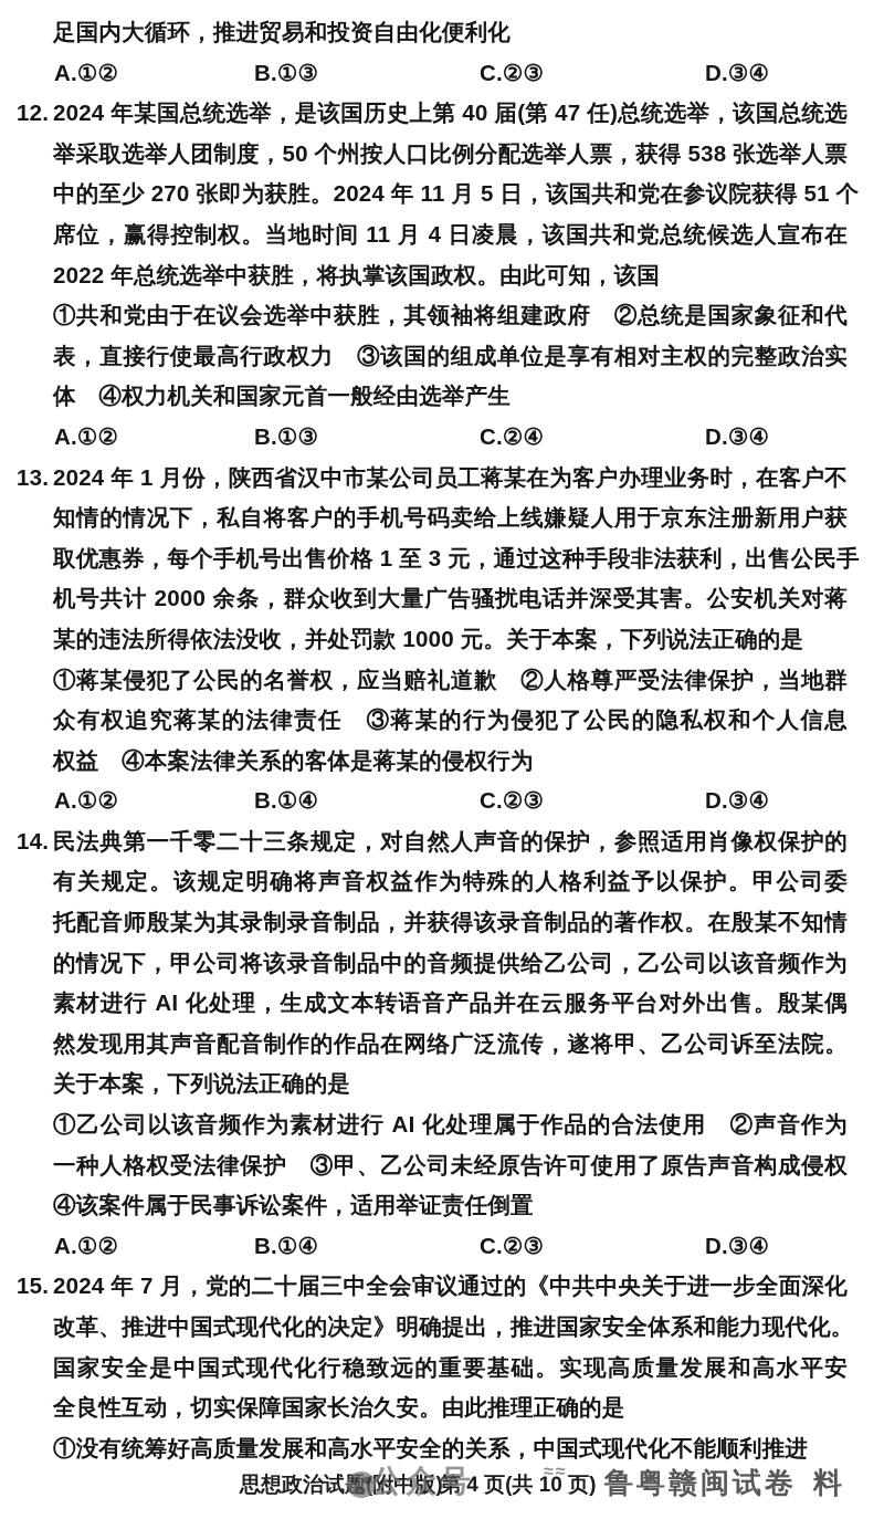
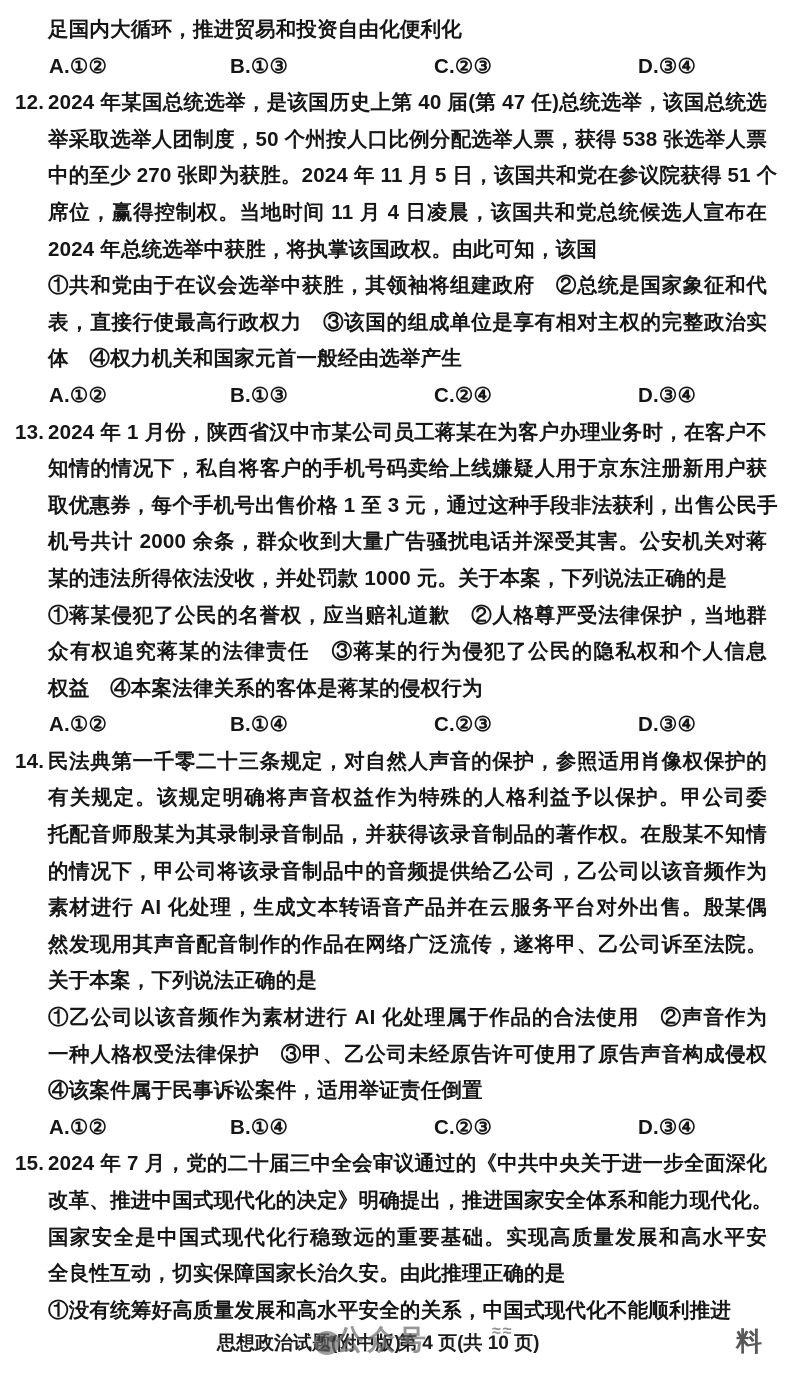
  足国内大循环，推进贸易和投资自由化便利化
  A.①②
  B.①③
  C.②③
  D.③④
  12.
  2024 年某国总统选举，是该国历史上第 40 届(第 47 任)总统选举，该国总统选
  举采取选举人团制度，50 个州按人口比例分配选举人票，获得 538 张选举人票
  中的至少 270 张即为获胜。2024 年 11 月 5 日，该国共和党在参议院获得 51 个
  席位，赢得控制权。当地时间 11 月 4 日凌晨，该国共和党总统候选人宣布在
- 2022 年总统选举中获胜，将执掌该国政权。由此可知，该国
+ 2024 年总统选举中获胜，将执掌该国政权。由此可知，该国
  ①共和党由于在议会选举中获胜，其领袖将组建政府 ②总统是国家象征和代
  表，直接行使最高行政权力 ③该国的组成单位是享有相对主权的完整政治实
  体 ④权力机关和国家元首一般经由选举产生
  A.①②
  B.①③
  C.②④
  D.③④
  13.
  2024 年 1 月份，陕西省汉中市某公司员工蒋某在为客户办理业务时，在客户不
  知情的情况下，私自将客户的手机号码卖给上线嫌疑人用于京东注册新用户获
  取优惠券，每个手机号出售价格 1 至 3 元，通过这种手段非法获利，出售公民手
  机号共计 2000 余条，群众收到大量广告骚扰电话并深受其害。公安机关对蒋
  某的违法所得依法没收，并处罚款 1000 元。关于本案，下列说法正确的是
  ①蒋某侵犯了公民的名誉权，应当赔礼道歉 ②人格尊严受法律保护，当地群
  众有权追究蒋某的法律责任 ③蒋某的行为侵犯了公民的隐私权和个人信息
  权益 ④本案法律关系的客体是蒋某的侵权行为
  A.①②
  B.①④
  C.②③
  D.③④
  14.
  民法典第一千零二十三条规定，对自然人声音的保护，参照适用肖像权保护的
  有关规定。该规定明确将声音权益作为特殊的人格利益予以保护。甲公司委
  托配音师殷某为其录制录音制品，并获得该录音制品的著作权。在殷某不知情
  的情况下，甲公司将该录音制品中的音频提供给乙公司，乙公司以该音频作为
  素材进行 AI 化处理，生成文本转语音产品并在云服务平台对外出售。殷某偶
  然发现用其声音配音制作的作品在网络广泛流传，遂将甲、乙公司诉至法院。
  关于本案，下列说法正确的是
  ①乙公司以该音频作为素材进行 AI 化处理属于作品的合法使用 ②声音作为
  一种人格权受法律保护 ③甲、乙公司未经原告许可使用了原告声音构成侵权
  ④该案件属于民事诉讼案件，适用举证责任倒置
  A.①②
  B.①④
  C.②③
  D.③④
  15.
  2024 年 7 月，党的二十届三中全会审议通过的《中共中央关于进一步全面深化
  改革、推进中国式现代化的决定》明确提出，推进国家安全体系和能力现代化。
  国家安全是中国式现代化行稳致远的重要基础。实现高质量发展和高水平安
  全良性互动，切实保障国家长治久安。由此推理正确的是
  ①没有统筹好高质量发展和高水平安全的关系，中国式现代化不能顺利推进
  ≈≈
  思想政治试题(附中版)
  第 4 页(共 10 页)
  公众号
- 鲁粤赣闽试卷
  料
